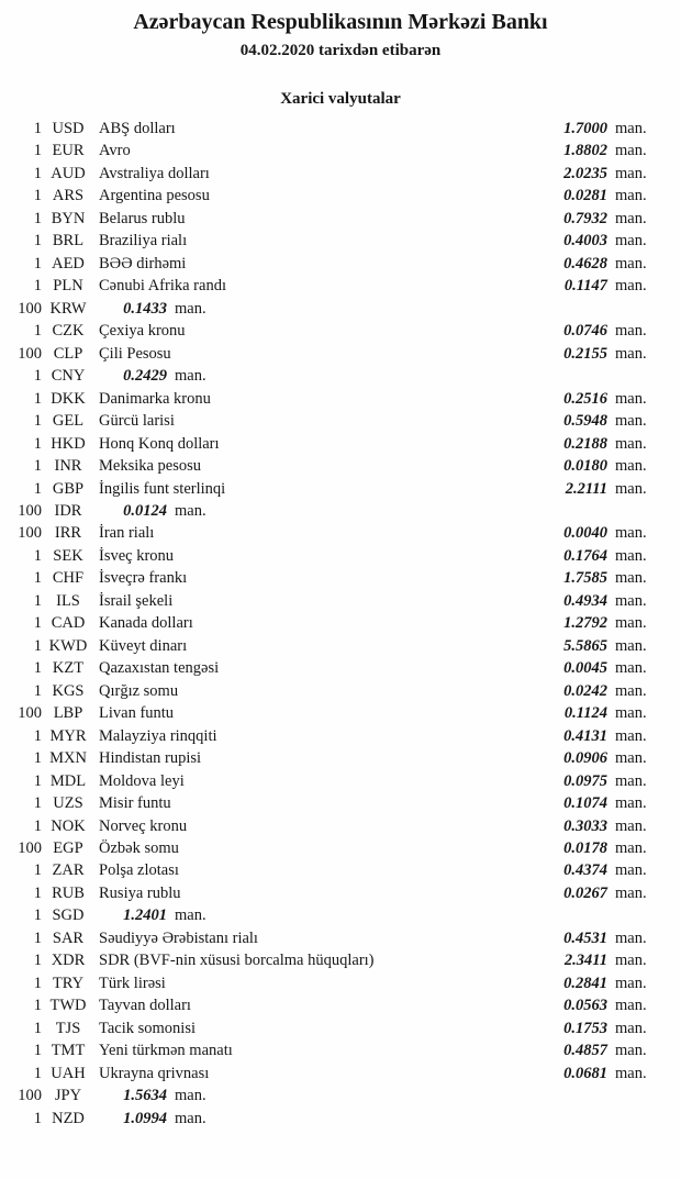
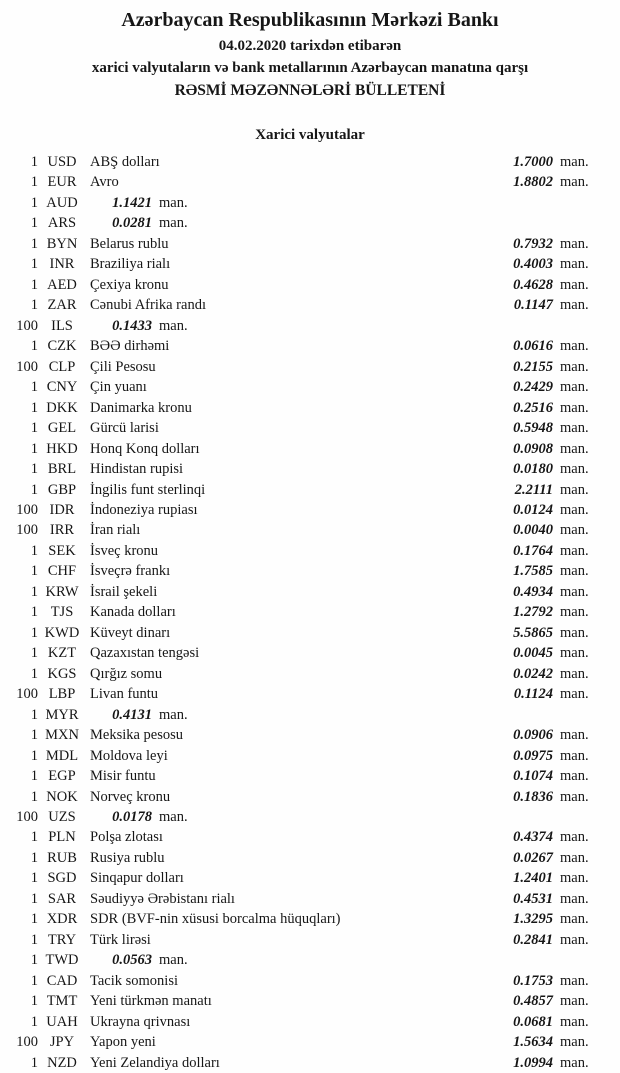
  Azərbaycan Respublikasının Mərkəzi Bankı
  04.02.2020 tarixdən etibarən
+ xarici valyutaların və bank metallarının Azərbaycan manatına qarşı
+ RƏSMİ MƏZƏNNƏLƏRİ BÜLLETENİ
  Xarici valyutalar
  1
  USD
  ABŞ dolları
  1.7000
  man.
  1
  EUR
  Avro
  1.8802
  man.
  1
  AUD
- Avstraliya dolları
- 2.0235
+ 1.1421
  man.
  1
  ARS
- Argentina pesosu
  0.0281
  man.
  1
  BYN
  Belarus rublu
  0.7932
  man.
  1
- BRL
+ INR
  Braziliya rialı
  0.4003
  man.
  1
  AED
- BƏƏ dirhəmi
+ Çexiya kronu
  0.4628
  man.
  1
- PLN
+ ZAR
  Cənubi Afrika randı
  0.1147
  man.
  100
- KRW
+ ILS
  0.1433
  man.
  1
  CZK
- Çexiya kronu
+ BƏƏ dirhəmi
- 0.0746
+ 0.0616
  man.
  100
  CLP
  Çili Pesosu
  0.2155
  man.
  1
  CNY
+ Çin yuanı
  0.2429
  man.
  1
  DKK
  Danimarka kronu
  0.2516
  man.
  1
  GEL
  Gürcü larisi
  0.5948
  man.
  1
  HKD
  Honq Konq dolları
- 0.2188
+ 0.0908
  man.
  1
- INR
+ BRL
- Meksika pesosu
+ Hindistan rupisi
  0.0180
  man.
  1
  GBP
  İngilis funt sterlinqi
  2.2111
  man.
  100
  IDR
+ İndoneziya rupiası
  0.0124
  man.
  100
  IRR
  İran rialı
  0.0040
  man.
  1
  SEK
  İsveç kronu
  0.1764
  man.
  1
  CHF
  İsveçrə frankı
  1.7585
  man.
  1
- ILS
+ KRW
  İsrail şekeli
  0.4934
  man.
  1
- CAD
+ TJS
  Kanada dolları
  1.2792
  man.
  1
  KWD
  Küveyt dinarı
  5.5865
  man.
  1
  KZT
  Qazaxıstan tengəsi
  0.0045
  man.
  1
  KGS
  Qırğız somu
  0.0242
  man.
  100
  LBP
  Livan funtu
  0.1124
  man.
  1
  MYR
- Malayziya rinqqiti
  0.4131
  man.
  1
  MXN
- Hindistan rupisi
+ Meksika pesosu
  0.0906
  man.
  1
  MDL
  Moldova leyi
  0.0975
  man.
  1
- UZS
+ EGP
  Misir funtu
  0.1074
  man.
  1
  NOK
  Norveç kronu
- 0.3033
+ 0.1836
  man.
  100
- EGP
+ UZS
- Özbək somu
  0.0178
  man.
  1
- ZAR
+ PLN
  Polşa zlotası
  0.4374
  man.
  1
  RUB
  Rusiya rublu
  0.0267
  man.
  1
  SGD
+ Sinqapur dolları
  1.2401
  man.
  1
  SAR
  Səudiyyə Ərəbistanı rialı
  0.4531
  man.
  1
  XDR
  SDR (BVF-nin xüsusi borcalma hüquqları)
- 2.3411
+ 1.3295
  man.
  1
  TRY
  Türk lirəsi
  0.2841
  man.
  1
  TWD
- Tayvan dolları
  0.0563
  man.
  1
- TJS
+ CAD
  Tacik somonisi
  0.1753
  man.
  1
  TMT
  Yeni türkmən manatı
  0.4857
  man.
  1
  UAH
  Ukrayna qrivnası
  0.0681
  man.
  100
  JPY
+ Yapon yeni
  1.5634
  man.
  1
  NZD
+ Yeni Zelandiya dolları
  1.0994
  man.
